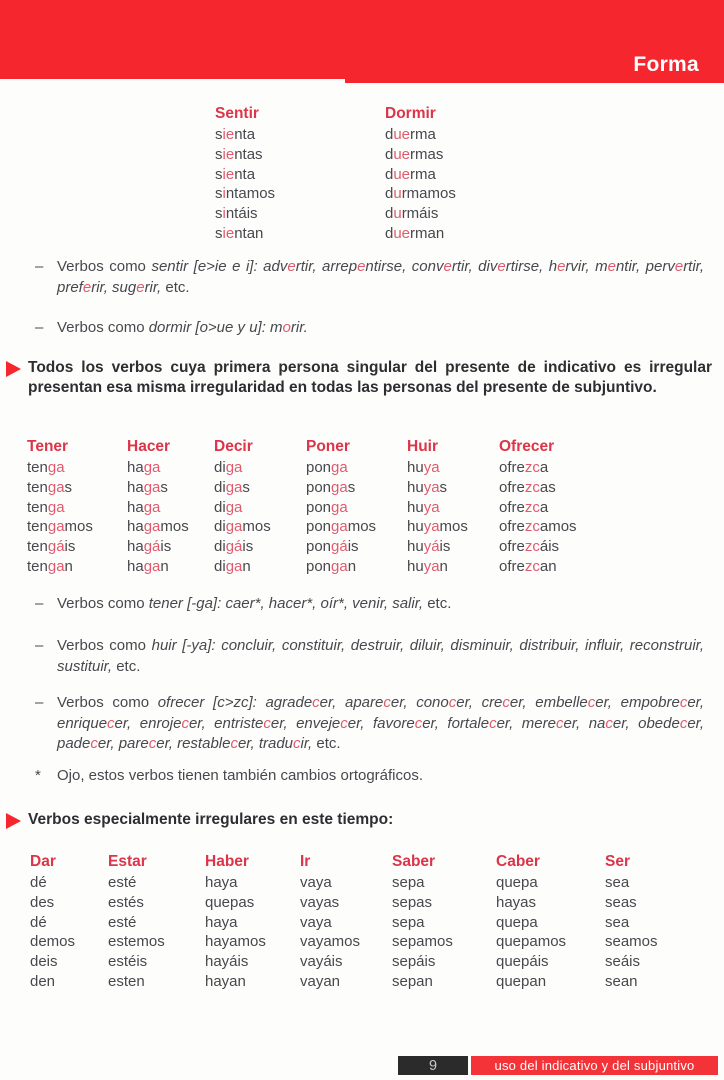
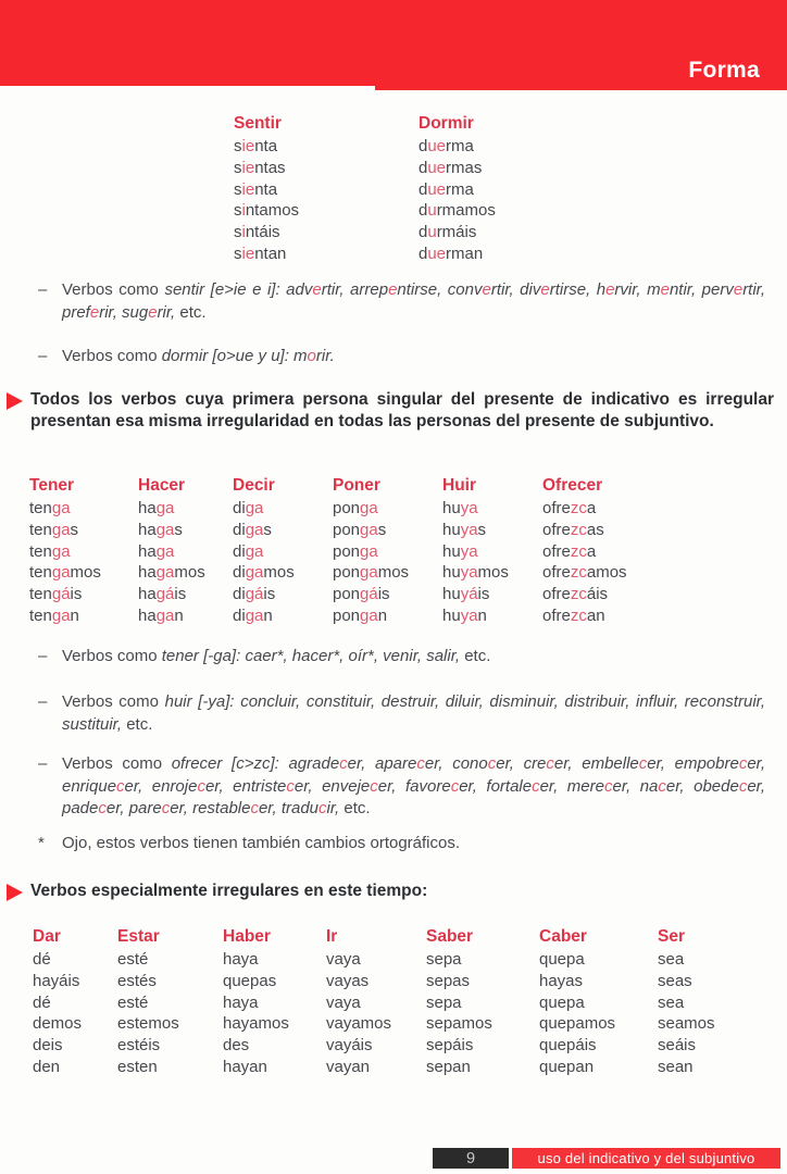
  Forma
  Sentir
  sienta
  sientas
  sienta
  sintamos
  sintáis
  sientan
  Dormir
  duerma
  duermas
  duerma
  durmamos
  durmáis
  duerman
  –
  Verbos como sentir [e>ie e i]: advertir, arrepentirse, convertir, divertirse, hervir, mentir, pervertir, preferir, sugerir, etc.
  –
  Verbos como dormir [o>ue y u]: morir.
  Todos los verbos cuya primera persona singular del presente de indicativo es irregular presentan esa misma irregularidad en todas las personas del presente de subjuntivo.
  Tener
  tenga
  tengas
  tenga
  tengamos
  tengáis
  tengan
  Hacer
  haga
  hagas
  haga
  hagamos
  hagáis
  hagan
  Decir
  diga
  digas
  diga
  digamos
  digáis
  digan
  Poner
  ponga
  pongas
  ponga
  pongamos
  pongáis
  pongan
  Huir
  huya
  huyas
  huya
  huyamos
  huyáis
  huyan
  Ofrecer
  ofrezca
  ofrezcas
  ofrezca
  ofrezcamos
  ofrezcáis
  ofrezcan
  –
  Verbos como tener [-ga]: caer*, hacer*, oír*, venir, salir, etc.
  –
  Verbos como huir [-ya]: concluir, constituir, destruir, diluir, disminuir, distribuir, influir, reconstruir, sustituir, etc.
  –
  Verbos como ofrecer [c>zc]: agradecer, aparecer, conocer, crecer, embellecer, empobrecer, enriquecer, enrojecer, entristecer, envejecer, favorecer, fortalecer, merecer, nacer, obedecer, padecer, parecer, restablecer, traducir, etc.
  *
  Ojo, estos verbos tienen también cambios ortográficos.
  Verbos especialmente irregulares en este tiempo:
  Dar
  dé
- des
+ hayáis
  dé
  demos
  deis
  den
  Estar
  esté
  estés
  esté
  estemos
  estéis
  esten
  Haber
  haya
  quepas
  haya
  hayamos
- hayáis
+ des
  hayan
  Ir
  vaya
  vayas
  vaya
  vayamos
  vayáis
  vayan
  Saber
  sepa
  sepas
  sepa
  sepamos
  sepáis
  sepan
  Caber
  quepa
  hayas
  quepa
  quepamos
  quepáis
  quepan
  Ser
  sea
  seas
  sea
  seamos
  seáis
  sean
  9
  uso del indicativo y del subjuntivo
